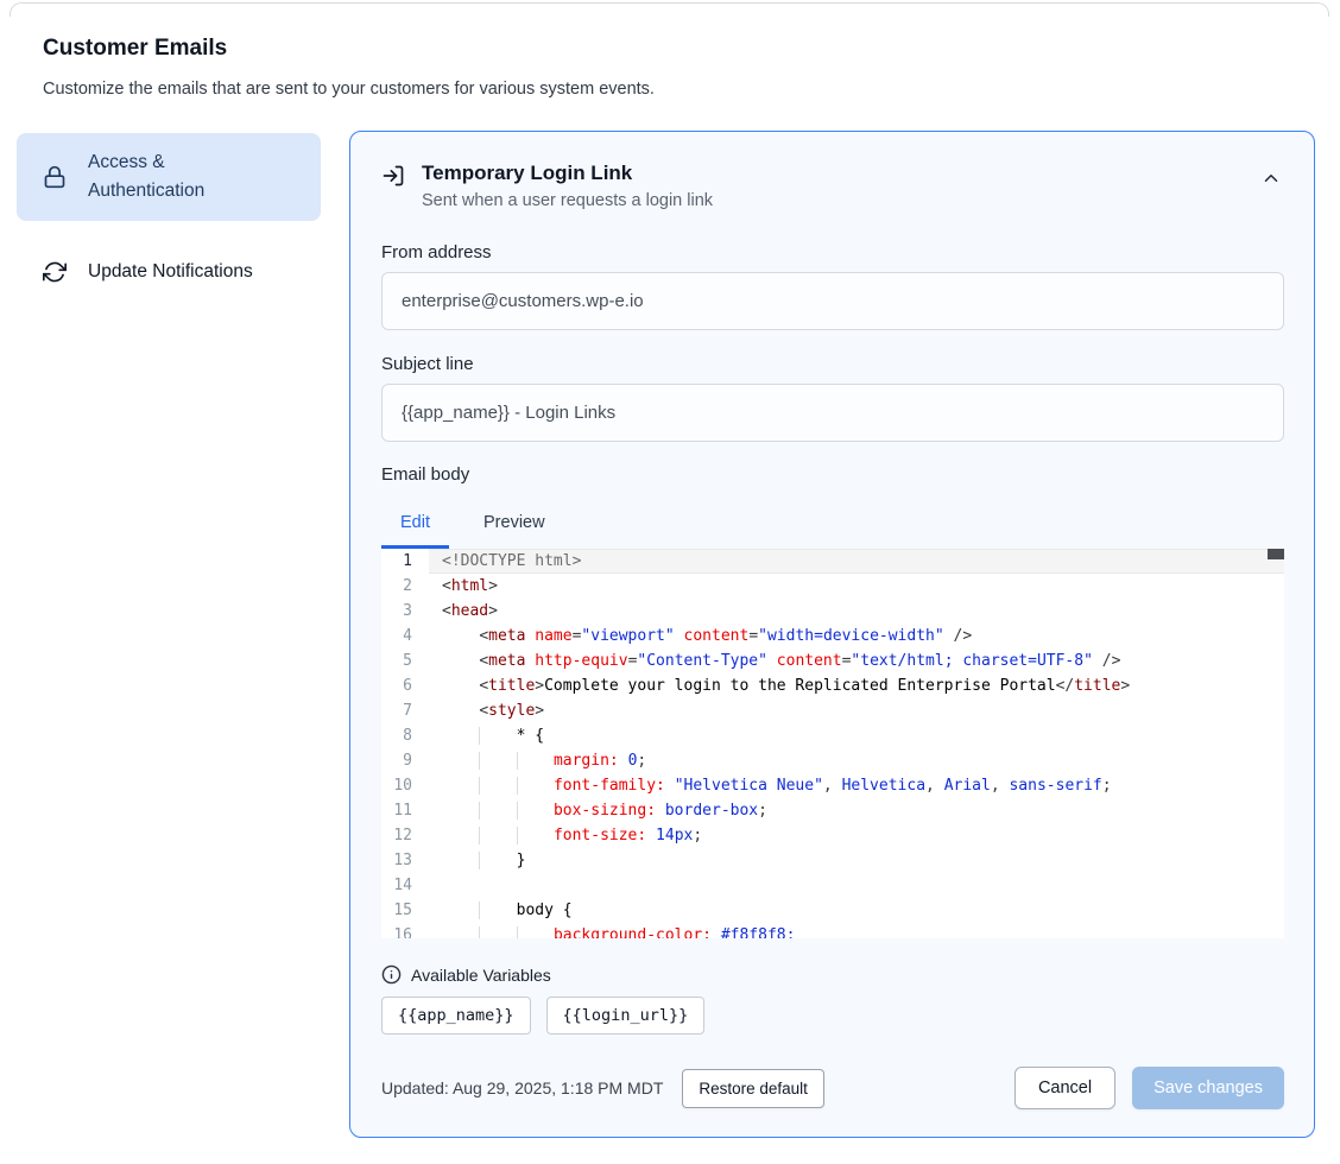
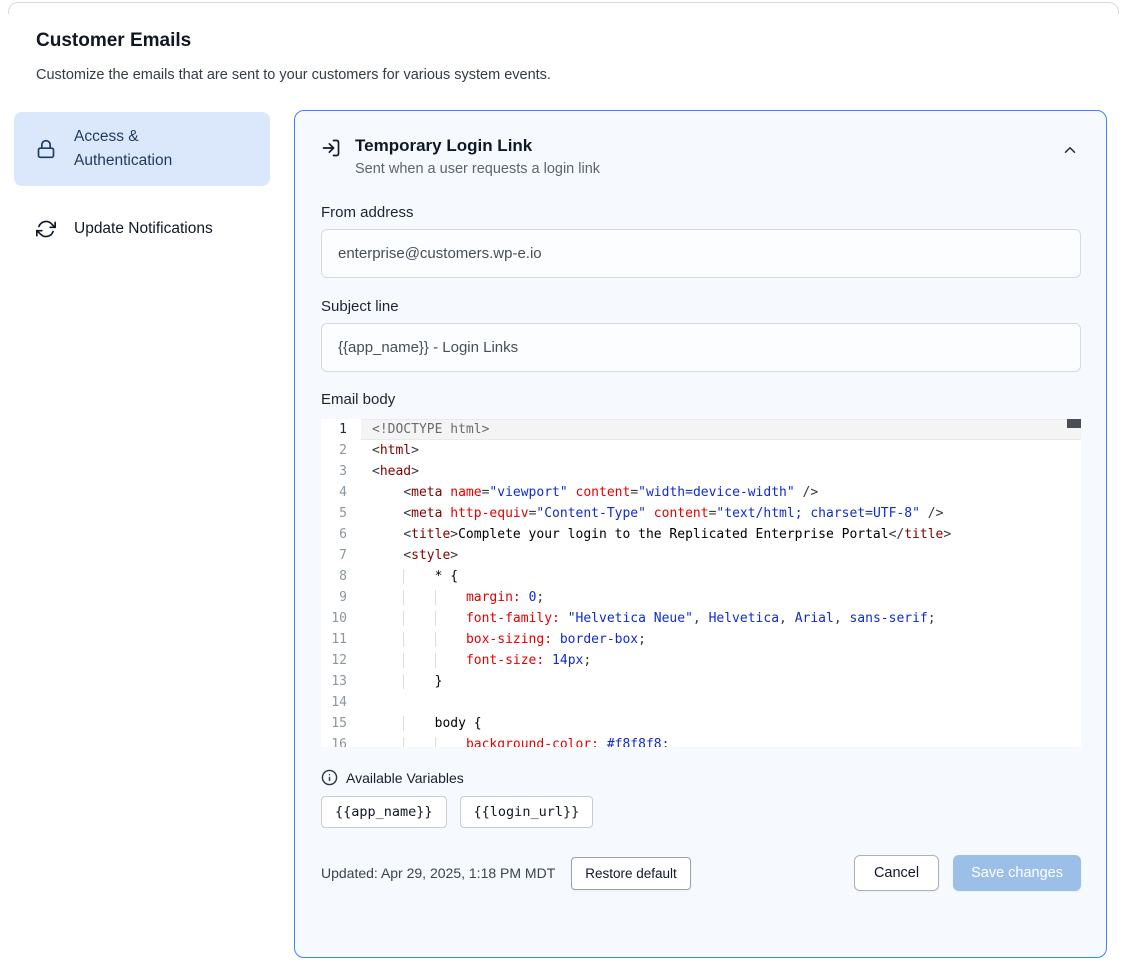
  Customer Emails
  Customize the emails that are sent to your customers for various system events.
  Access & Authentication
  Update Notifications
  Temporary Login Link
  Sent when a user requests a login link
  From address
  enterprise@customers.wp-e.io
  Subject line
  {{app_name}} - Login Links
  Email body
- Edit
- Preview
  1
  2
  3
  4
  5
  6
  7
  8
  9
  10
  11
  12
  13
  14
  15
  16
  <!DOCTYPE html>
  <html>
  <head>
  <meta name="viewport" content="width=device-width" />
  <meta http-equiv="Content-Type" content="text/html; charset=UTF-8" />
  <title>Complete your login to the Replicated Enterprise Portal</title>
  <style>
  * {
  margin: 0;
  font-family: "Helvetica Neue", Helvetica, Arial, sans-serif;
  box-sizing: border-box;
  font-size: 14px;
  }
  body {
  background-color: #f8f8f8;
  Available Variables
  {{app_name}}
  {{login_url}}
- Updated: Aug 29, 2025, 1:18 PM MDT
+ Updated: Apr 29, 2025, 1:18 PM MDT
  Restore default
  Cancel
  Save changes
